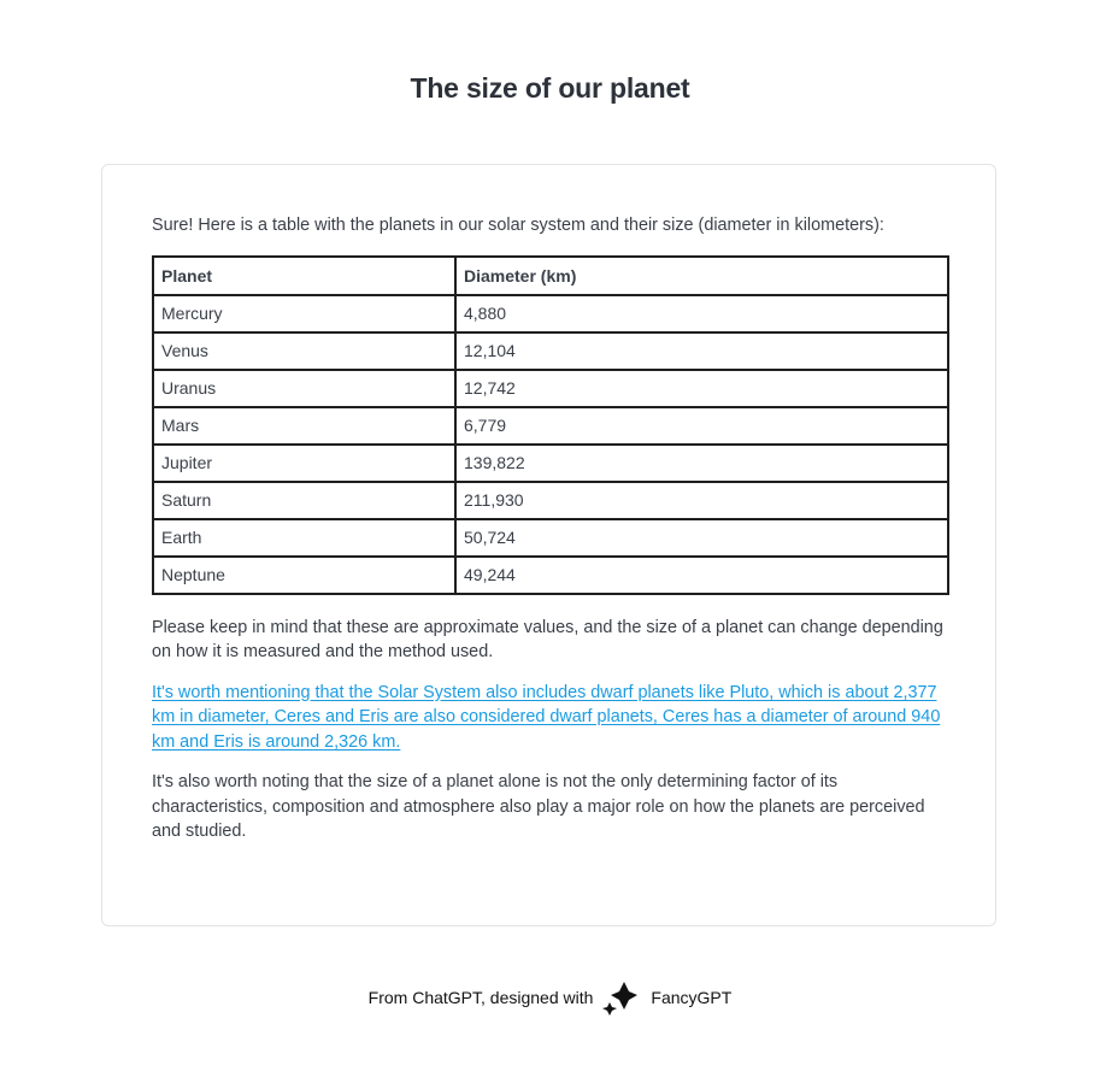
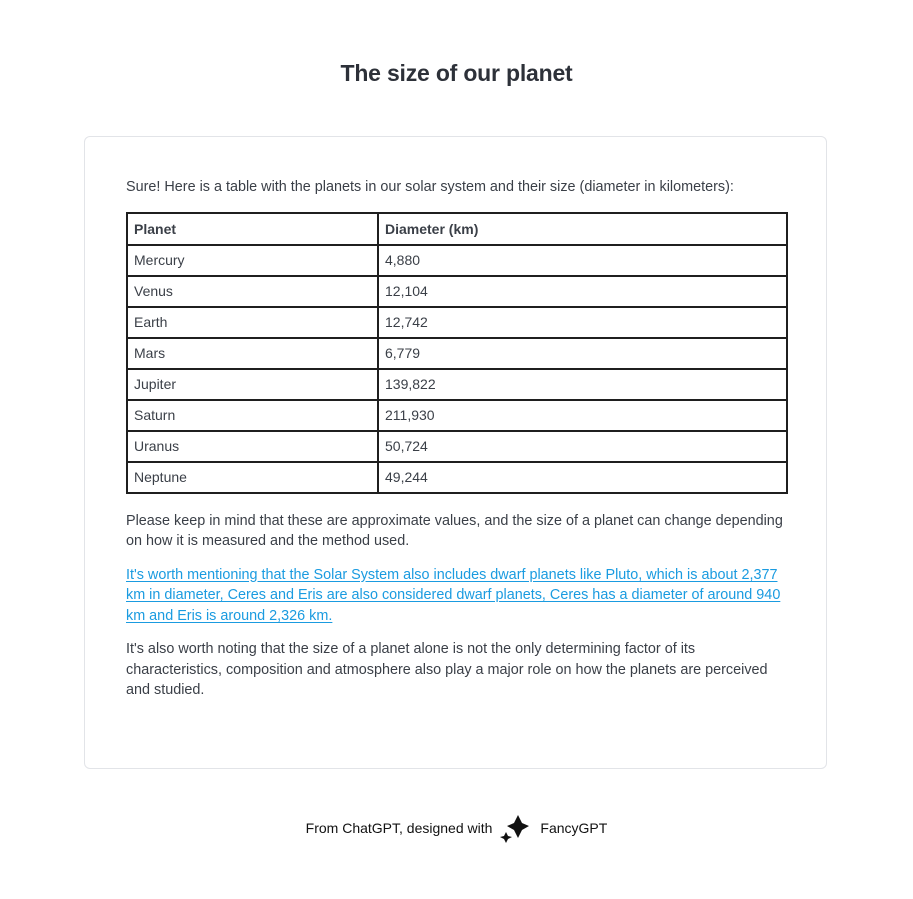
  The size of our planet
  Sure! Here is a table with the planets in our solar system and their size (diameter in kilometers):
  Planet	Diameter (km)
  Mercury	4,880
  Venus	12,104
- Uranus	12,742
+ Earth	12,742
  Mars	6,779
  Jupiter	139,822
  Saturn	211,930
- Earth	50,724
+ Uranus	50,724
  Neptune	49,244
  Please keep in mind that these are approximate values, and the size of a planet can change depending on how it is measured and the method used.
  It's worth mentioning that the Solar System also includes dwarf planets like Pluto, which is about 2,377 km in diameter, Ceres and Eris are also considered dwarf planets, Ceres has a diameter of around 940 km and Eris is around 2,326 km.
  It's also worth noting that the size of a planet alone is not the only determining factor of its characteristics, composition and atmosphere also play a major role on how the planets are perceived and studied.
  From ChatGPT, designed with
  FancyGPT
